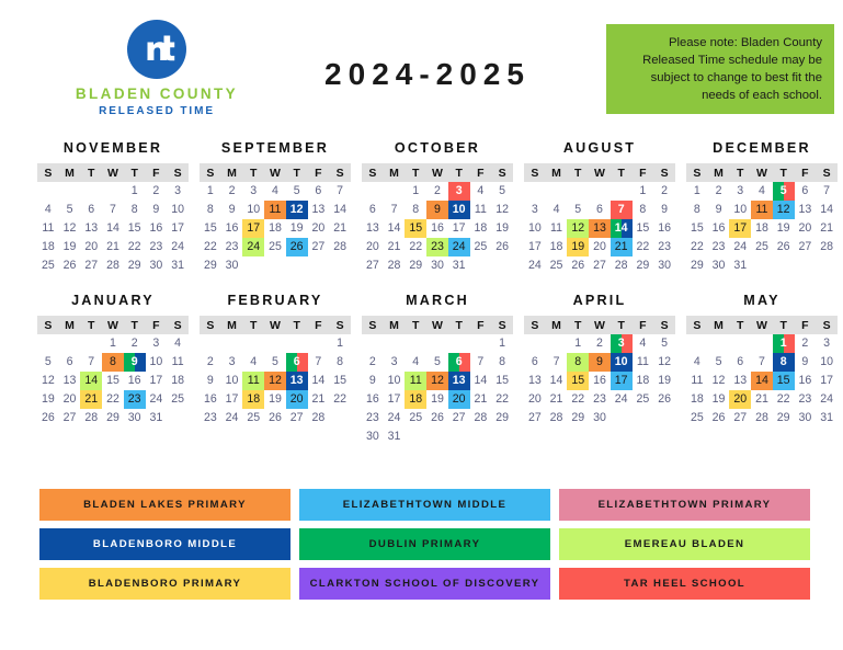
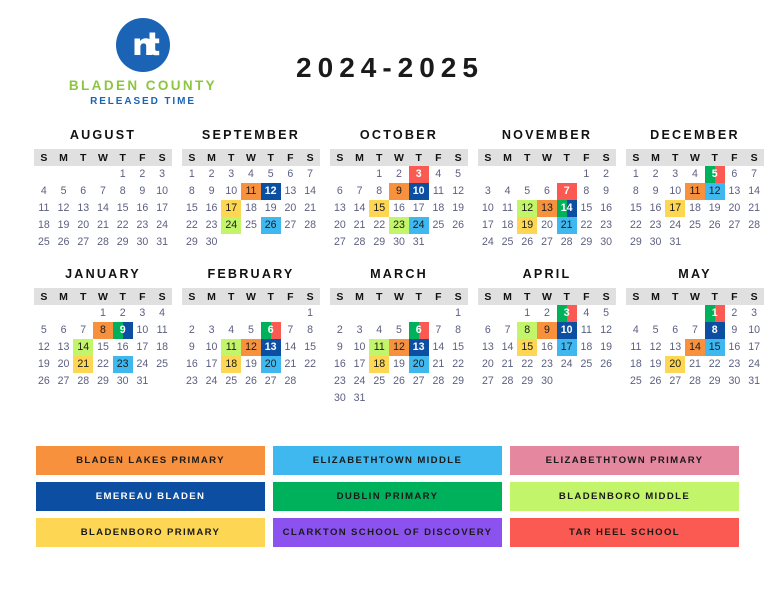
  BLADEN COUNTY
  RELEASED TIME
  2024-2025
- Please note: Bladen County Released Time schedule may be subject to change to best fit the needs of each school.
- NOVEMBER
+ AUGUST
  S	M	T	W	T	F	S
  				1	2	3
  4	5	6	7	8	9	10
  11	12	13	14	15	16	17
  18	19	20	21	22	23	24
  25	26	27	28	29	30	31
  SEPTEMBER
  S	M	T	W	T	F	S
  1	2	3	4	5	6	7
  8	9	10	11	12	13	14
  15	16	17	18	19	20	21
  22	23	24	25	26	27	28
  29	30
  OCTOBER
  S	M	T	W	T	F	S
  		1	2	3	4	5
  6	7	8	9	10	11	12
  13	14	15	16	17	18	19
  20	21	22	23	24	25	26
  27	28	29	30	31
- AUGUST
+ NOVEMBER
  S	M	T	W	T	F	S
  					1	2
  3	4	5	6	7	8	9
  10	11	12	13	14	15	16
  17	18	19	20	21	22	23
  24	25	26	27	28	29	30
  DECEMBER
  S	M	T	W	T	F	S
  1	2	3	4	5	6	7
  8	9	10	11	12	13	14
  15	16	17	18	19	20	21
  22	23	24	25	26	27	28
  29	30	31
  JANUARY
  S	M	T	W	T	F	S
  			1	2	3	4
  5	6	7	8	9	10	11
  12	13	14	15	16	17	18
  19	20	21	22	23	24	25
  26	27	28	29	30	31
  FEBRUARY
  S	M	T	W	T	F	S
  						1
  2	3	4	5	6	7	8
  9	10	11	12	13	14	15
  16	17	18	19	20	21	22
  23	24	25	26	27	28
  MARCH
  S	M	T	W	T	F	S
  						1
  2	3	4	5	6	7	8
  9	10	11	12	13	14	15
  16	17	18	19	20	21	22
  23	24	25	26	27	28	29
  30	31
  APRIL
  S	M	T	W	T	F	S
  		1	2	3	4	5
  6	7	8	9	10	11	12
  13	14	15	16	17	18	19
  20	21	22	23	24	25	26
  27	28	29	30
  MAY
  S	M	T	W	T	F	S
  				1	2	3
  4	5	6	7	8	9	10
  11	12	13	14	15	16	17
  18	19	20	21	22	23	24
  25	26	27	28	29	30	31
  BLADEN LAKES PRIMARY
  ELIZABETHTOWN MIDDLE
  ELIZABETHTOWN PRIMARY
- BLADENBORO MIDDLE
+ EMEREAU BLADEN
  DUBLIN PRIMARY
- EMEREAU BLADEN
+ BLADENBORO MIDDLE
  BLADENBORO PRIMARY
  CLARKTON SCHOOL OF DISCOVERY
  TAR HEEL SCHOOL
